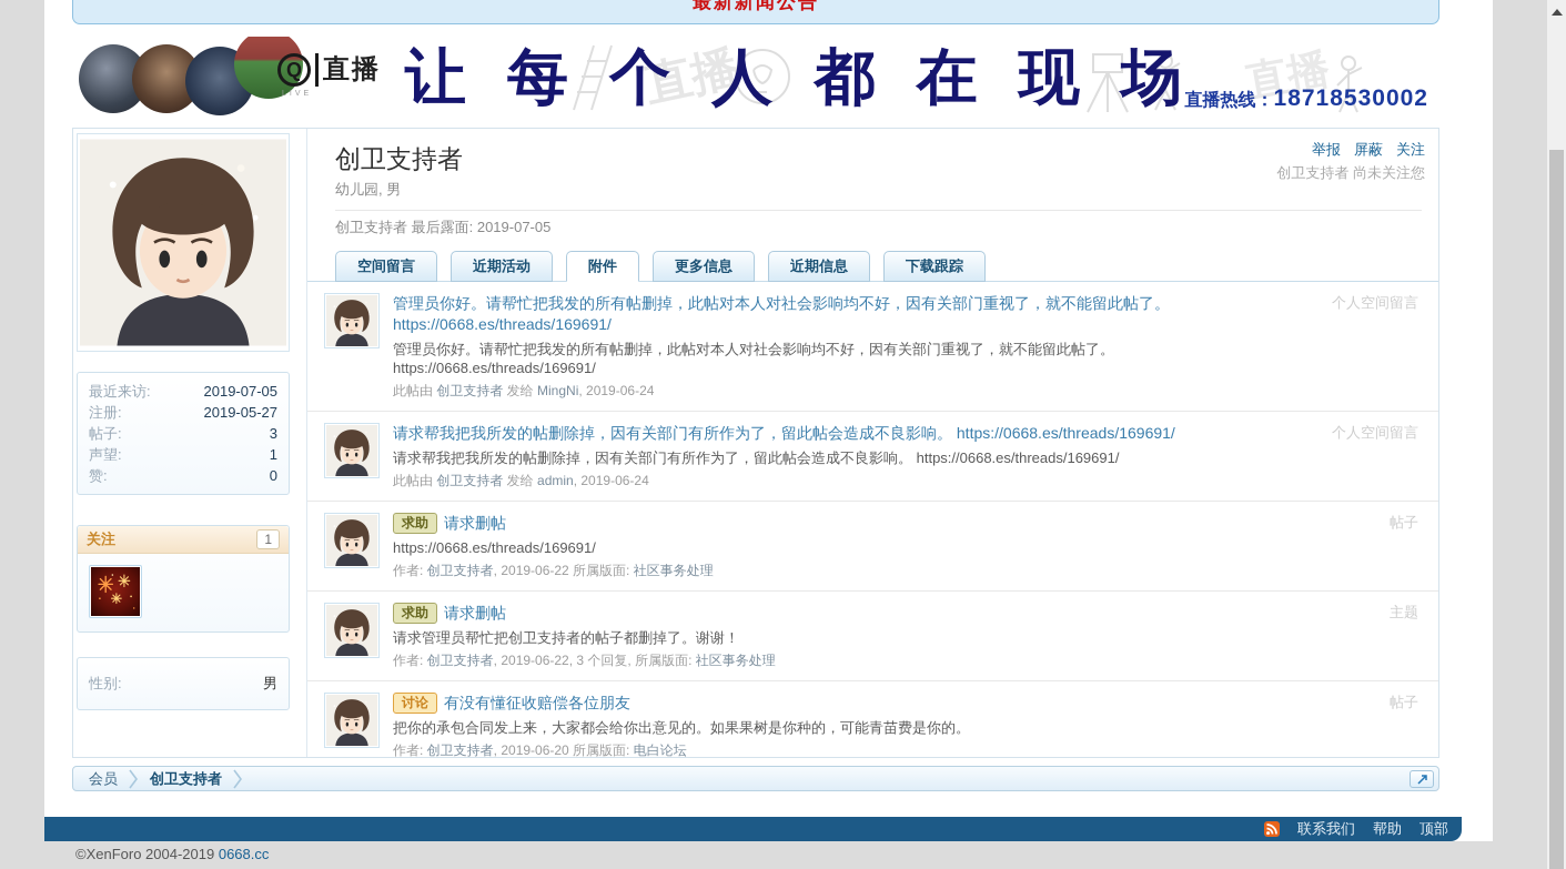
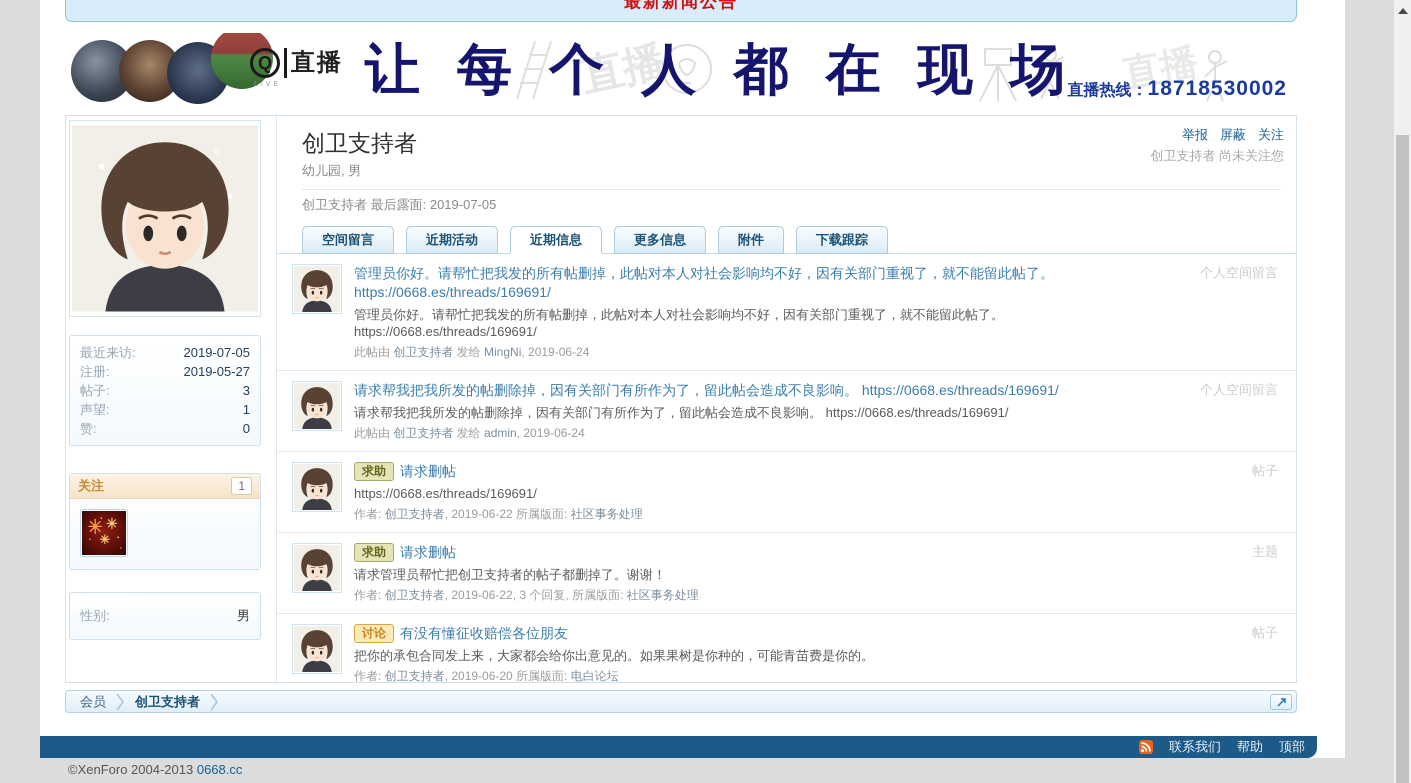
  最新新闻公告
  Q
  直播
  让
  每
  个
  人
  都
  在
  现
  场
  直播热线：18718530002
  最近来访:
  2019-07-05
  注册:
  2019-05-27
  帖子:
  3
  声望:
  1
  赞:
  0
  关注
  1
  性别:
  男
  创卫支持者
  幼儿园, 男
  举报 屏蔽 关注
  创卫支持者 尚未关注您
  创卫支持者 最后露面: 2019-07-05
  空间留言
  近期活动
- 附件
+ 近期信息
  更多信息
- 近期信息
+ 附件
  下载跟踪
  管理员你好。请帮忙把我发的所有帖删掉，此帖对本人对社会影响均不好，因有关部门重视了，就不能留此帖了。
  https://0668.es/threads/169691/
  管理员你好。请帮忙把我发的所有帖删掉，此帖对本人对社会影响均不好，因有关部门重视了，就不能留此帖了。 https://0668.es/threads/169691/
  此帖由 创卫支持者 发给 MingNi, 2019-06-24
  个人空间留言
  请求帮我把我所发的帖删除掉，因有关部门有所作为了，留此帖会造成不良影响。 https://0668.es/threads/169691/
  请求帮我把我所发的帖删除掉，因有关部门有所作为了，留此帖会造成不良影响。 https://0668.es/threads/169691/
  此帖由 创卫支持者 发给 admin, 2019-06-24
  个人空间留言
  求助
  请求删帖
  https://0668.es/threads/169691/
  作者: 创卫支持者, 2019-06-22 所属版面: 社区事务处理
  帖子
  求助
  请求删帖
  请求管理员帮忙把创卫支持者的帖子都删掉了。谢谢！
  作者: 创卫支持者, 2019-06-22, 3 个回复, 所属版面: 社区事务处理
  主题
  讨论
  有没有懂征收赔偿各位朋友
  把你的承包合同发上来，大家都会给你出意见的。如果果树是你种的，可能青苗费是你的。
  作者: 创卫支持者, 2019-06-20 所属版面: 电白论坛
  帖子
  会员
  创卫支持者
  联系我们
  帮助
  顶部
- ©XenForo 2004-2019 0668.cc
+ ©XenForo 2004-2013 0668.cc
